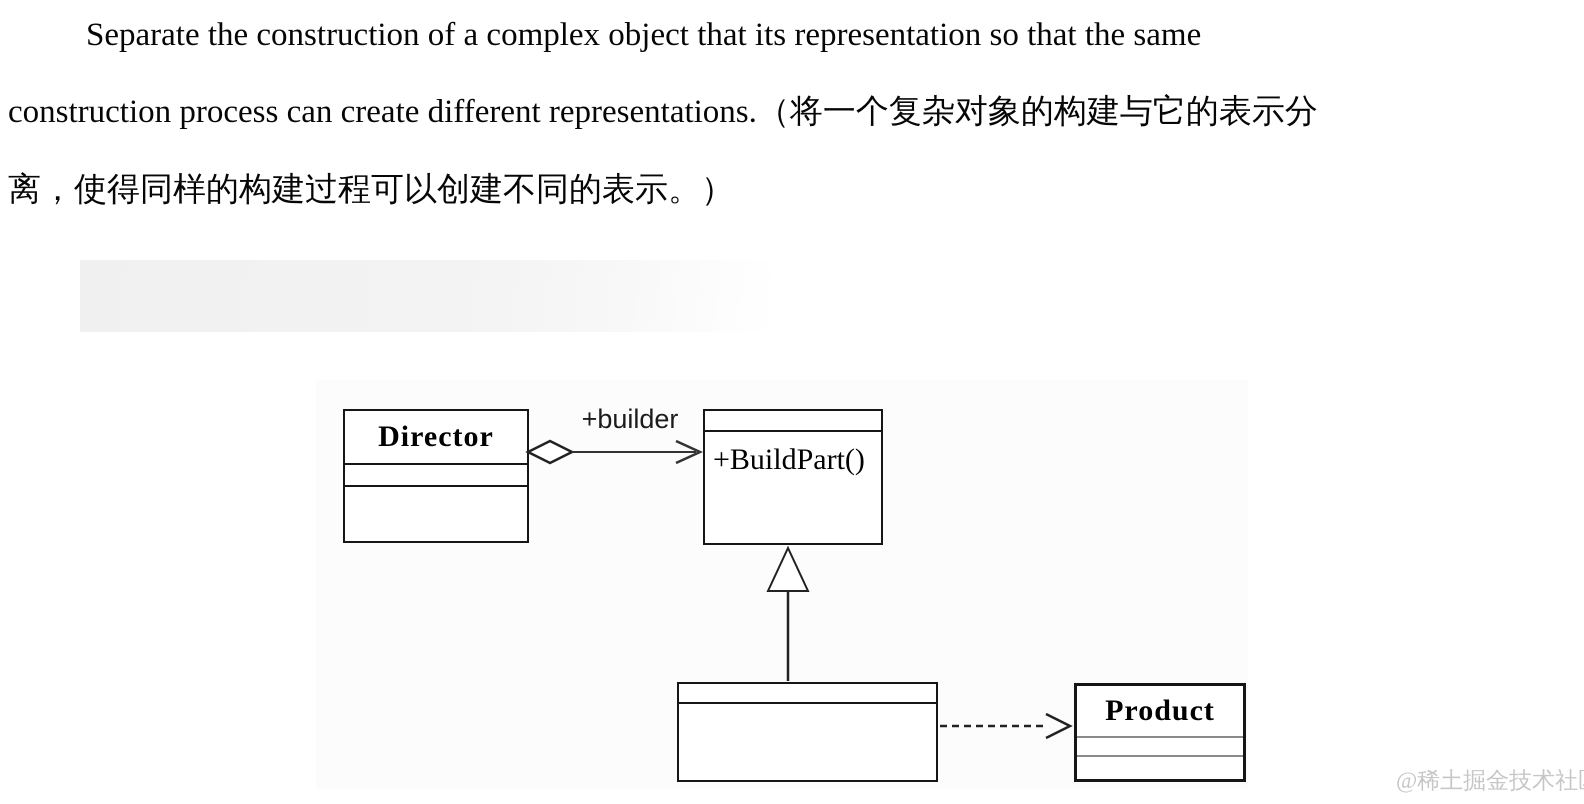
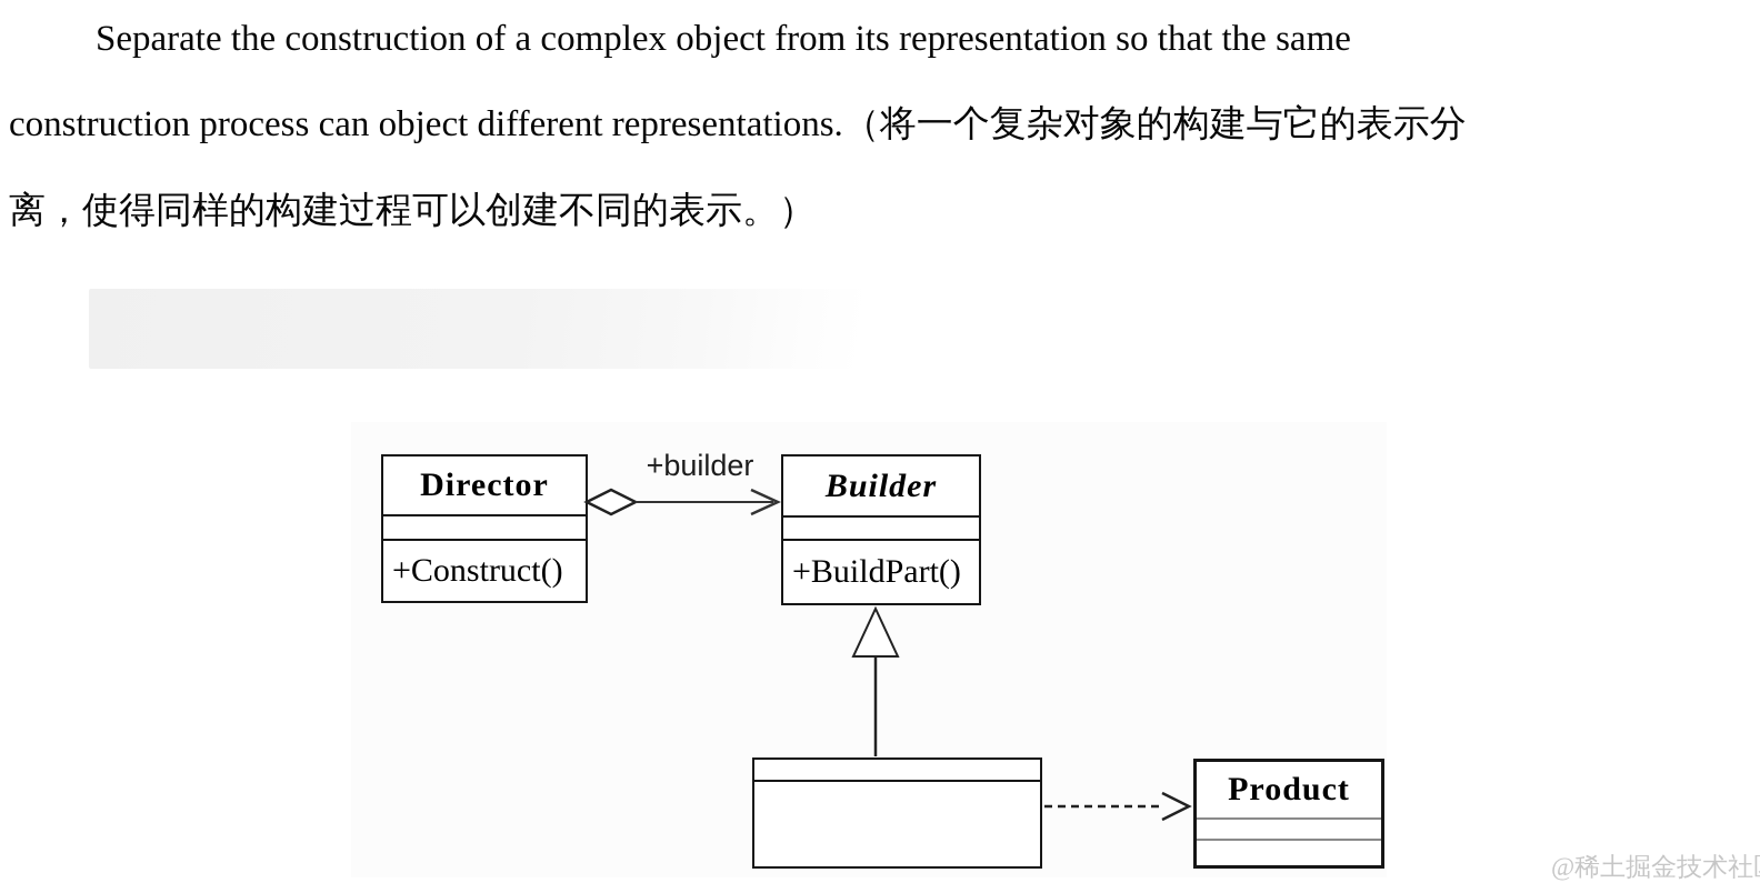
- Separate the construction of a complex object that its representation so that the same
+ Separate the construction of a complex object from its representation so that the same
- construction process can create different representations.（将一个复杂对象的构建与它的表示分
+ construction process can object different representations.（将一个复杂对象的构建与它的表示分
  离，使得同样的构建过程可以创建不同的表示。）
  Director
+ +Construct()
+ Builder
  +BuildPart()
  Product
  +builder
  @稀土掘金技术社
